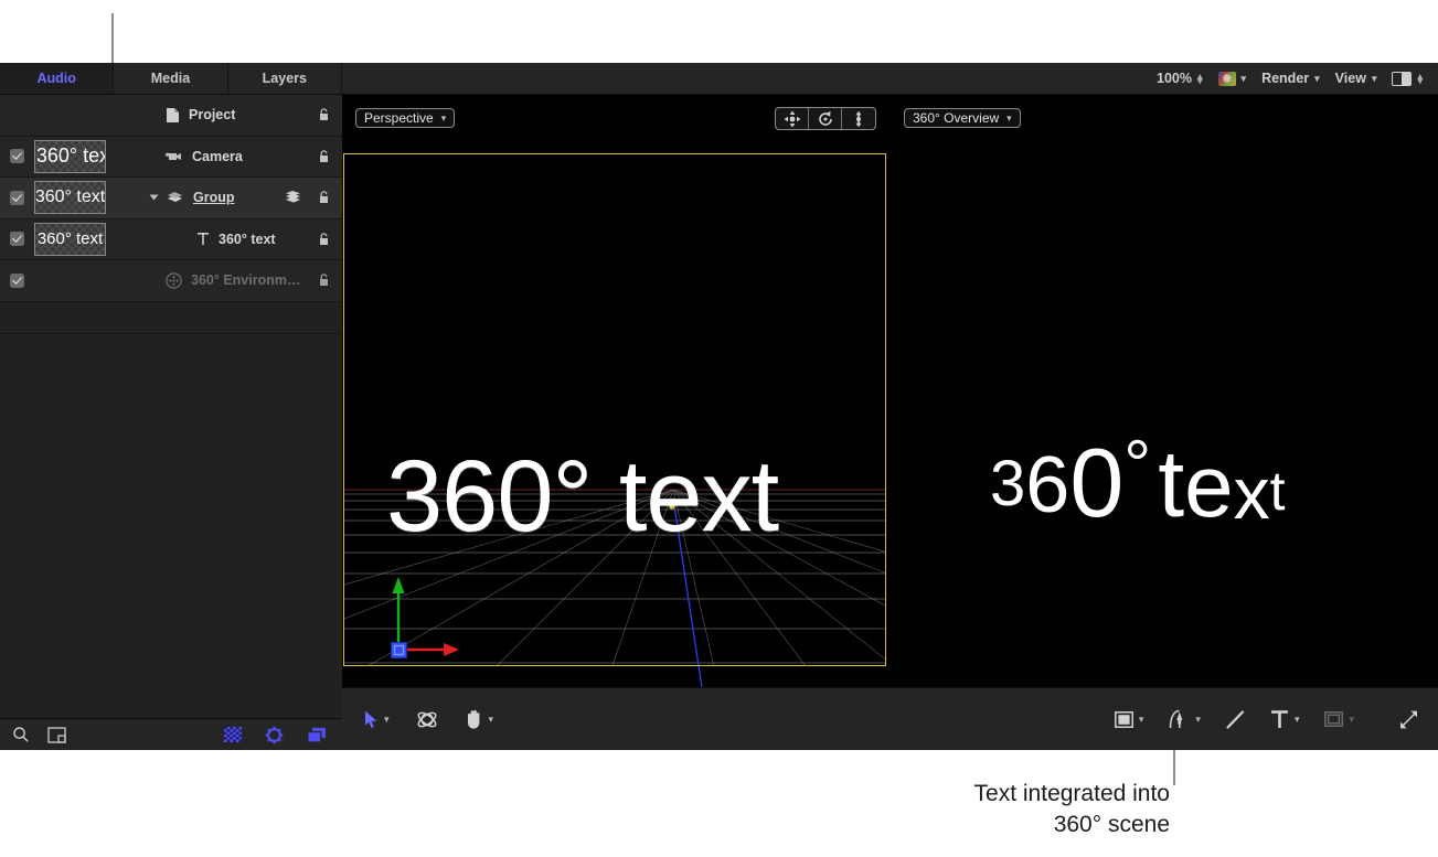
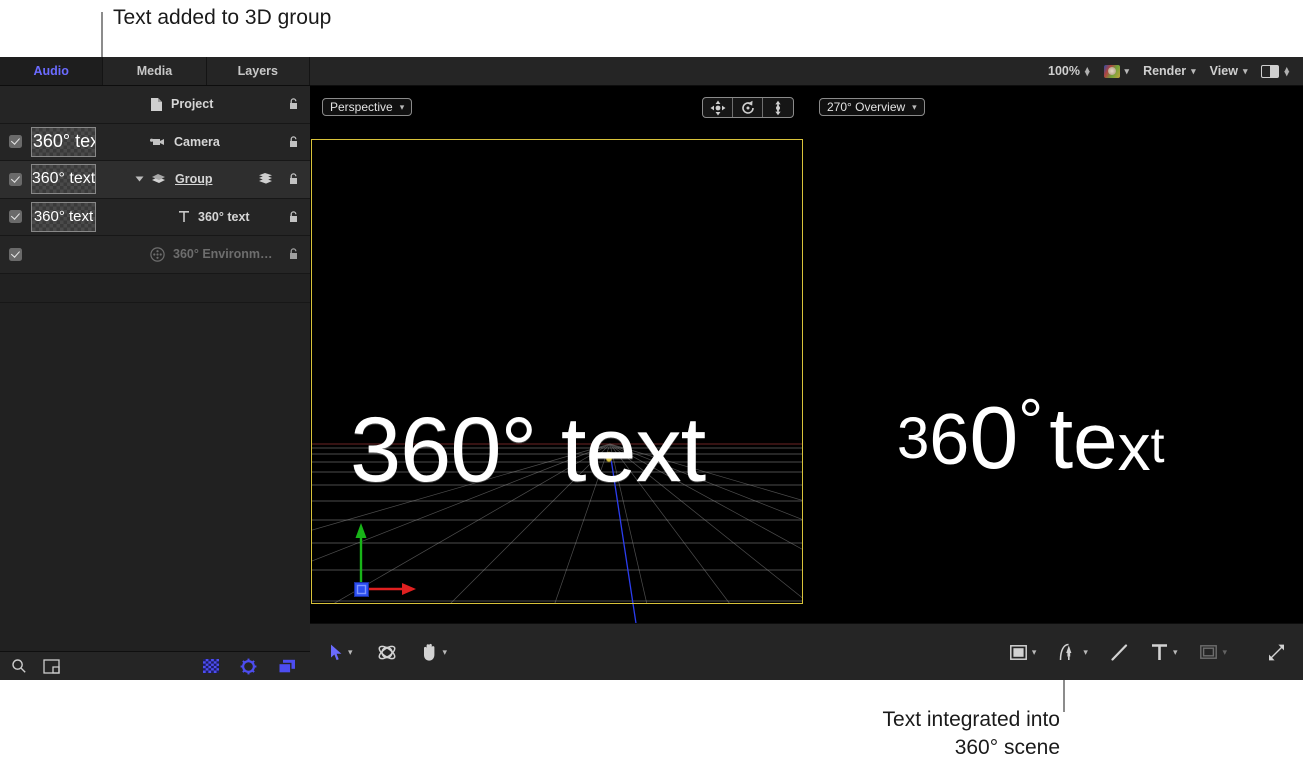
+ Text added to 3D group
  Text integrated into
  360° scene
  Audio
  Media
  Layers
  Project
  360° tex
  Camera
  360° text
  Group
  360° text
  360° text
  360° Environm…
  100%
  ▴
  ▾
  ▾
  Render
  ▾
  View
  ▾
  ▴
  ▾
  360° text
  Perspective
  ▾
  360° text
- 360° Overview
+ 270° Overview
  ▾
  ▾
  ▾
  ▾
  ▾
  ▾
  ▾
